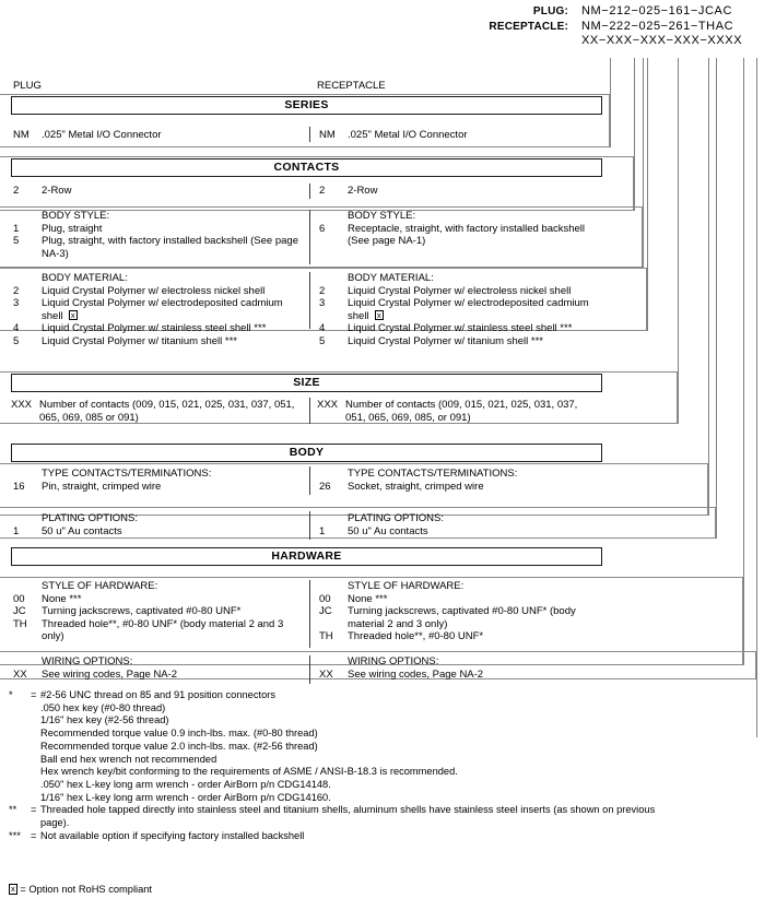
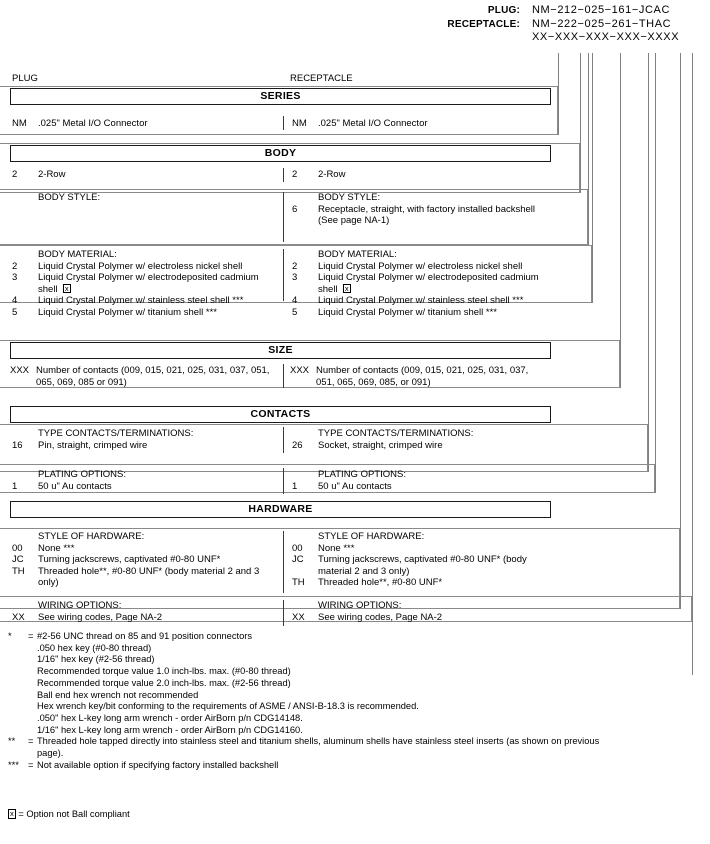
  PLUG:
  NM−212−025−161−JCAC
  RECEPTACLE:
  NM−222−025−261−THAC
  XX−XXX−XXX−XXX−XXXX
  PLUG
  RECEPTACLE
  SERIES
- CONTACTS
+ BODY
  SIZE
- BODY
+ CONTACTS
  HARDWARE
  NM	.025" Metal I/O Connector
  NM	.025" Metal I/O Connector
  2	2-Row
  2	2-Row
  	BODY STYLE:
- 1	Plug, straight
- 5	Plug, straight, with factory installed backshell (See page NA-3)
  	BODY STYLE:
  6	Receptacle, straight, with factory installed backshell (See page NA-1)
  	BODY MATERIAL:
  2	Liquid Crystal Polymer w/ electroless nickel shell
  3	Liquid Crystal Polymer w/ electrodeposited cadmium shell x
  4	Liquid Crystal Polymer w/ stainless steel shell ***
  5	Liquid Crystal Polymer w/ titanium shell ***
  	BODY MATERIAL:
  2	Liquid Crystal Polymer w/ electroless nickel shell
  3	Liquid Crystal Polymer w/ electrodeposited cadmium shell x
  4	Liquid Crystal Polymer w/ stainless steel shell ***
  5	Liquid Crystal Polymer w/ titanium shell ***
  XXX	Number of contacts (009, 015, 021, 025, 031, 037, 051, 065, 069, 085 or 091)
  XXX	Number of contacts (009, 015, 021, 025, 031, 037, 051, 065, 069, 085, or 091)
  	TYPE CONTACTS/TERMINATIONS:
  16	Pin, straight, crimped wire
  	TYPE CONTACTS/TERMINATIONS:
  26	Socket, straight, crimped wire
  	PLATING OPTIONS:
  1	50 u" Au contacts
  	PLATING OPTIONS:
  1	50 u" Au contacts
  	STYLE OF HARDWARE:
  00	None ***
  JC	Turning jackscrews, captivated #0-80 UNF*
  TH	Threaded hole**, #0-80 UNF* (body material 2 and 3 only)
  	STYLE OF HARDWARE:
  00	None ***
  JC	Turning jackscrews, captivated #0-80 UNF* (body material 2 and 3 only)
  TH	Threaded hole**, #0-80 UNF*
  	WIRING OPTIONS:
  XX	See wiring codes, Page NA-2
  	WIRING OPTIONS:
  XX	See wiring codes, Page NA-2
  *
  =
  #2-56 UNC thread on 85 and 91 position connectors
  .050 hex key (#0-80 thread)
  1/16" hex key (#2-56 thread)
- Recommended torque value 0.9 inch-lbs. max. (#0-80 thread)
+ Recommended torque value 1.0 inch-lbs. max. (#0-80 thread)
  Recommended torque value 2.0 inch-lbs. max. (#2-56 thread)
  Ball end hex wrench not recommended
  Hex wrench key/bit conforming to the requirements of ASME / ANSI-B-18.3 is recommended.
  .050" hex L-key long arm wrench - order AirBorn p/n CDG14148.
  1/16" hex L-key long arm wrench - order AirBorn p/n CDG14160.
  **
  =
  Threaded hole tapped directly into stainless steel and titanium shells, aluminum shells have stainless steel inserts (as shown on previous page).
  ***
  =
  Not available option if specifying factory installed backshell
- x = Option not RoHS compliant
+ x = Option not Ball compliant
